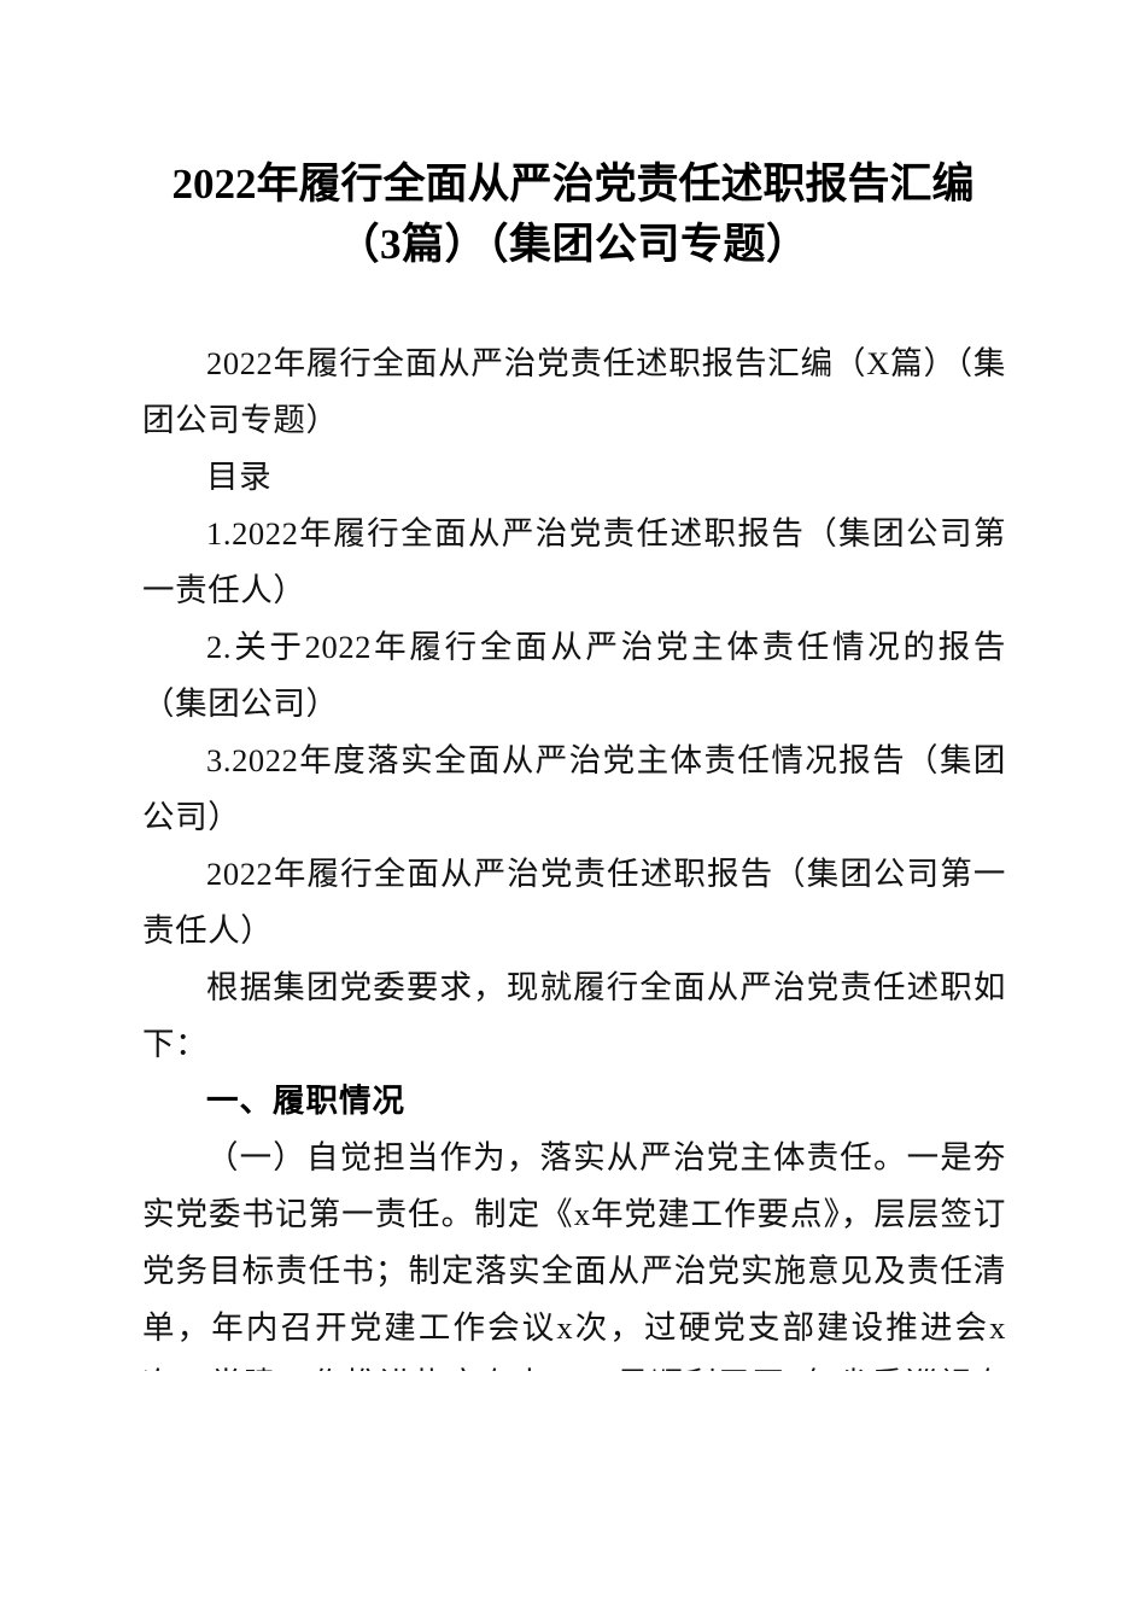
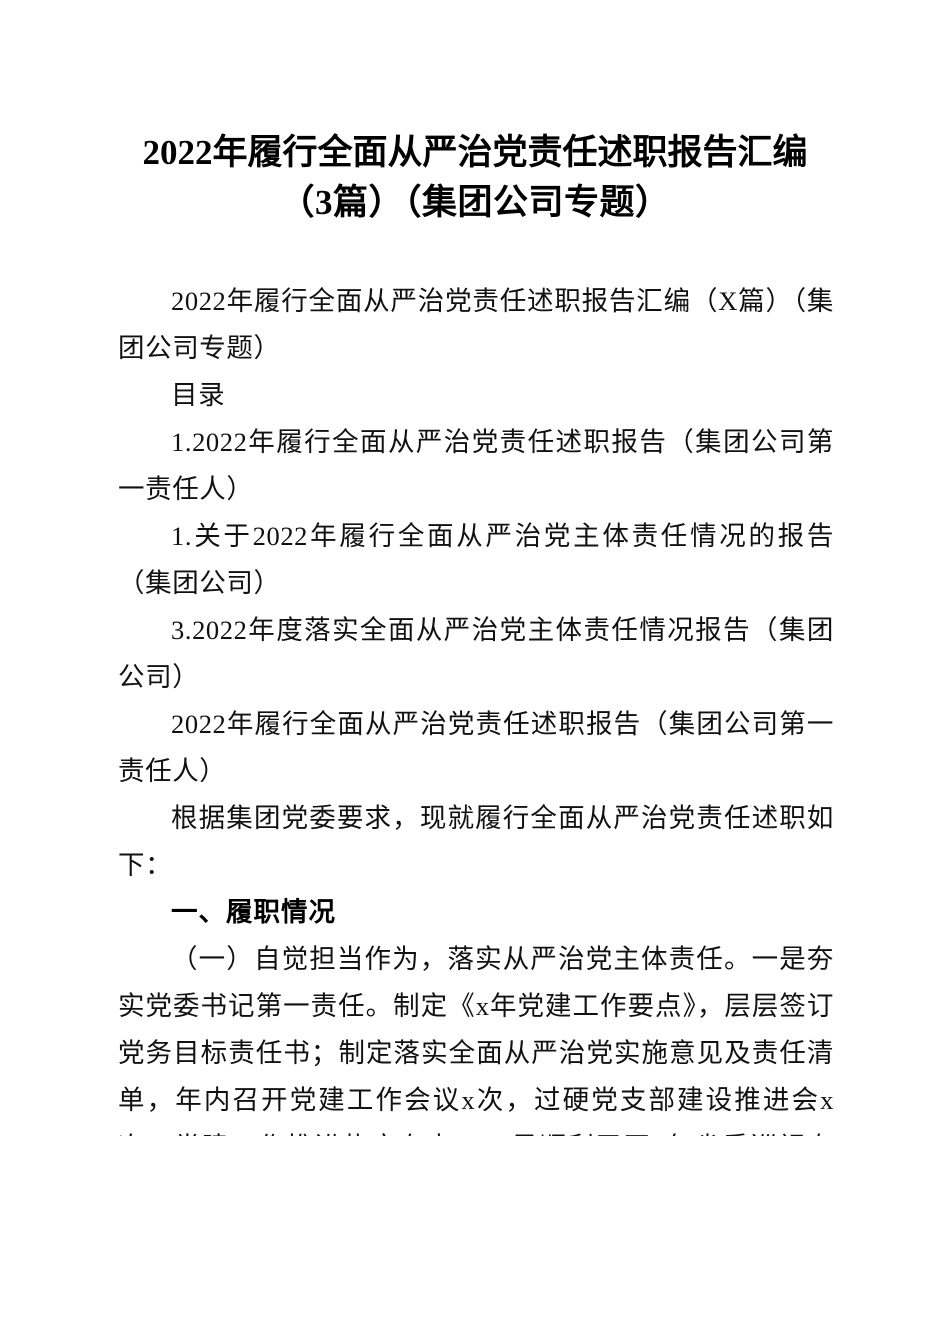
  2022年履行全面从严治党责任述职报告汇编
  （3篇）（集团公司专题）
  2022年履行全面从严治党责任述职报告汇编（X篇）（集团公司专题）
  目录
  1.2022年履行全面从严治党责任述职报告（集团公司第一责任人）
- 2.关于2022年履行全面从严治党主体责任情况的报告（集团公司）
+ 1.关于2022年履行全面从严治党主体责任情况的报告（集团公司）
  3.2022年度落实全面从严治党主体责任情况报告（集团公司）
  2022年履行全面从严治党责任述职报告（集团公司第一责任人）
  根据集团党委要求，现就履行全面从严治党责任述职如下：
  一、履职情况
